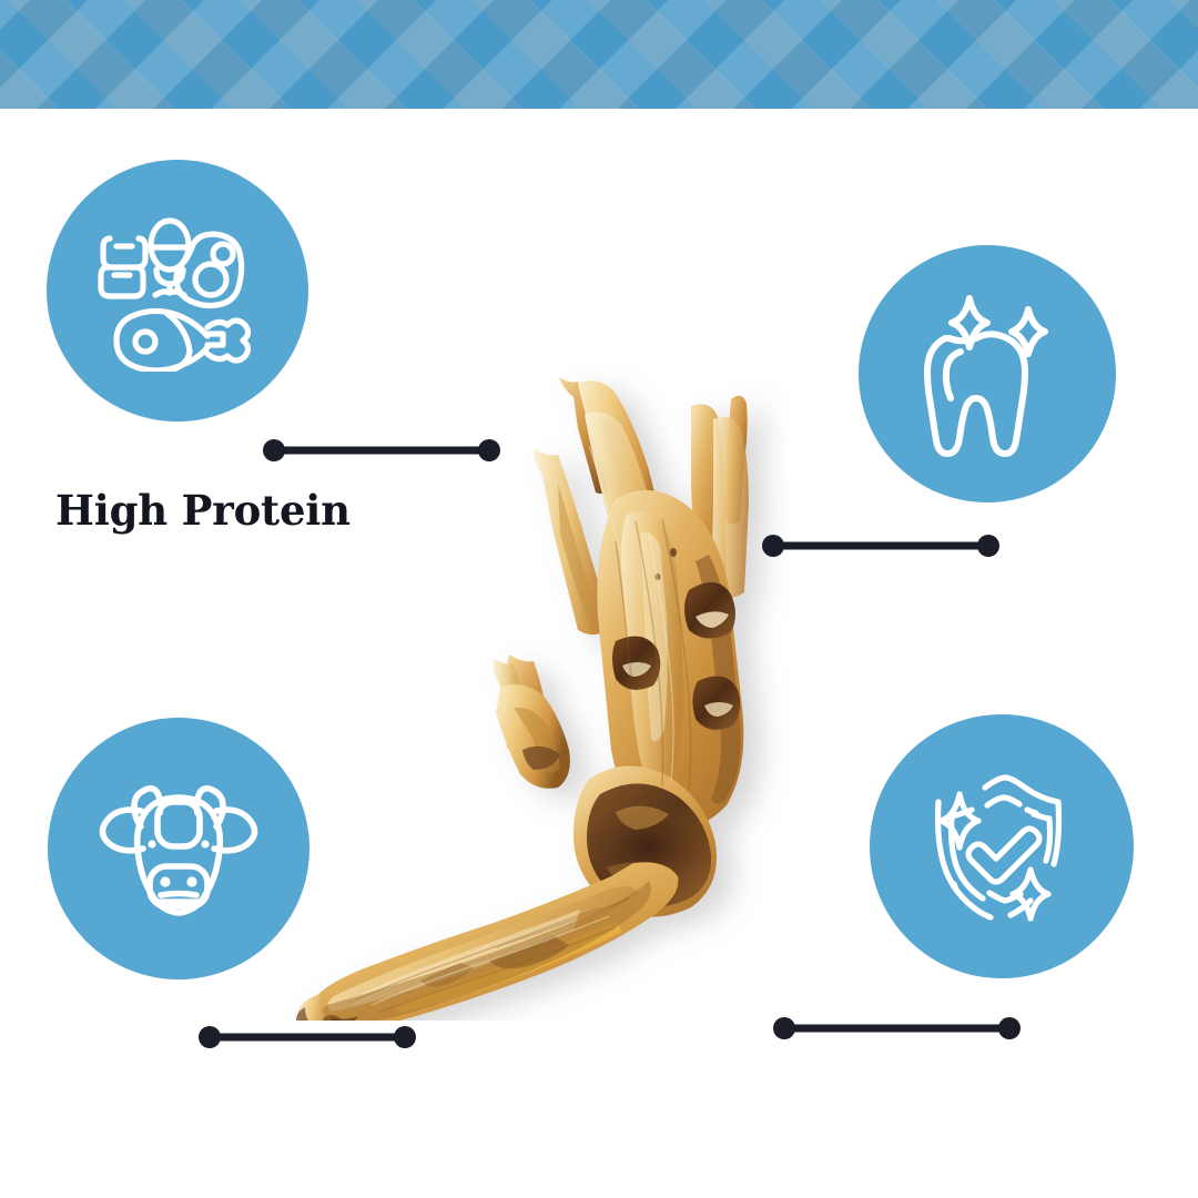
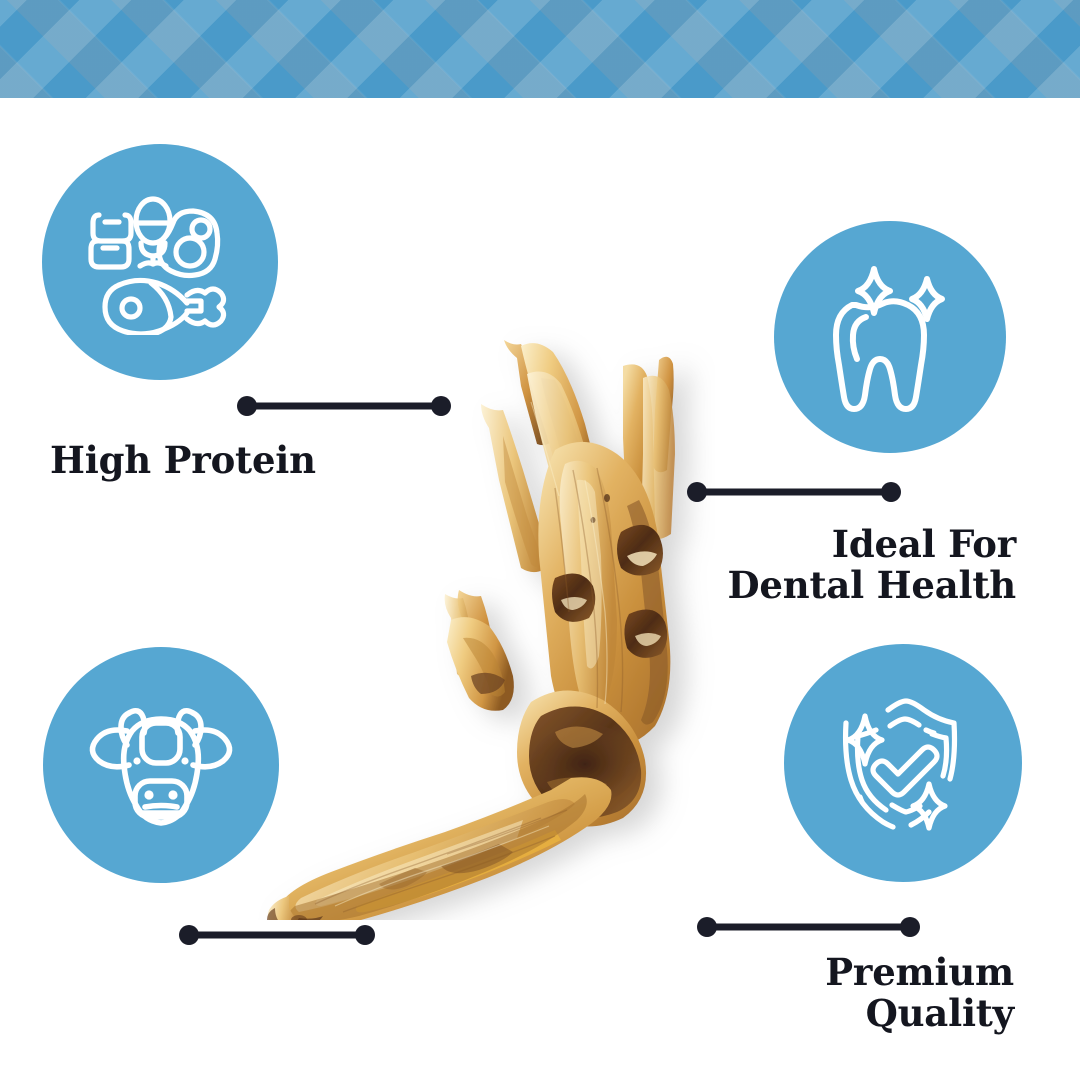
  High Protein
+ Ideal For
+ Dental Health
+ Premium
+ Quality
